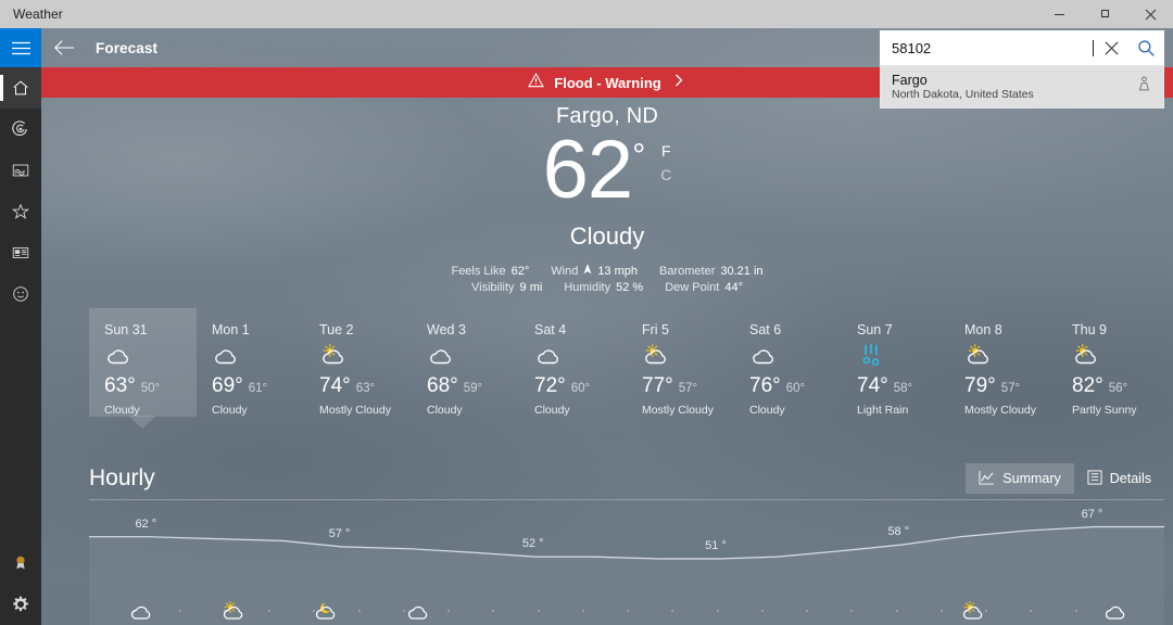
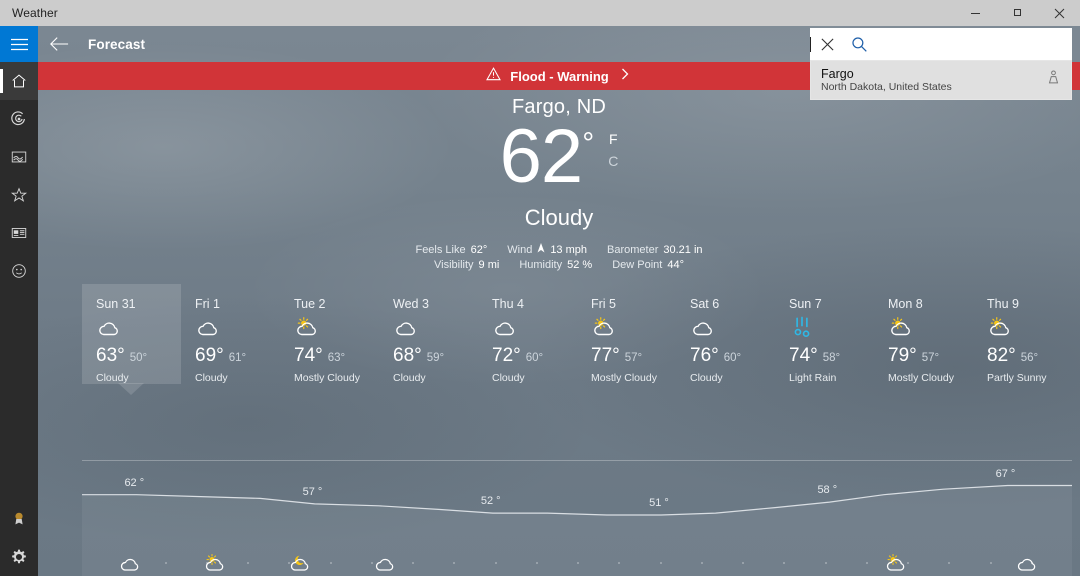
  Weather
  Forecast
- 58102
  Fargo
  North Dakota, United States
  Flood - Warning
  Fargo, ND
  62
  °
  F
  C
  Cloudy
  Feels Like
  62°
  Wind
  13 mph
  Barometer
  30.21 in
  Visibility
  9 mi
  Humidity
  52 %
  Dew Point
  44°
  Sun 31
  63°
  50°
  Cloudy
- Mon 1
+ Fri 1
  69°
  61°
  Cloudy
  Tue 2
  74°
  63°
  Mostly Cloudy
  Wed 3
  68°
  59°
  Cloudy
- Sat 4
+ Thu 4
  72°
  60°
  Cloudy
  Fri 5
  77°
  57°
  Mostly Cloudy
  Sat 6
  76°
  60°
  Cloudy
  Sun 7
  74°
  58°
  Light Rain
  Mon 8
  79°
  57°
  Mostly Cloudy
  Thu 9
  82°
  56°
  Partly Sunny
- Hourly
- Summary
- Details
  62 °
  57 °
  52 °
  51 °
  58 °
  67 °
